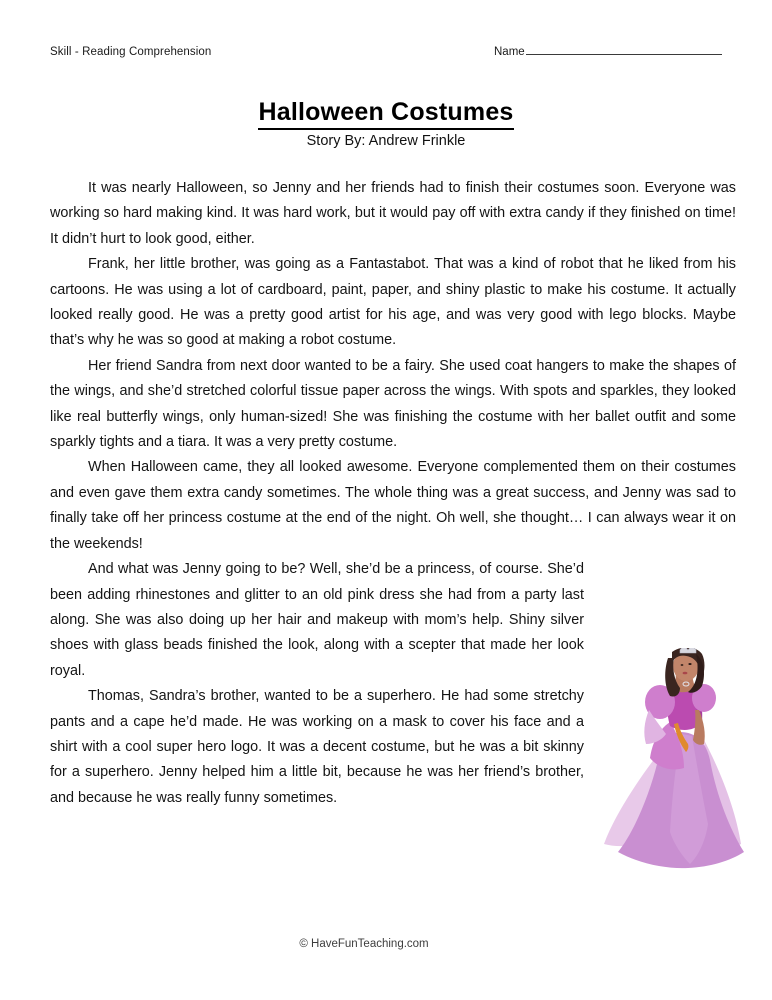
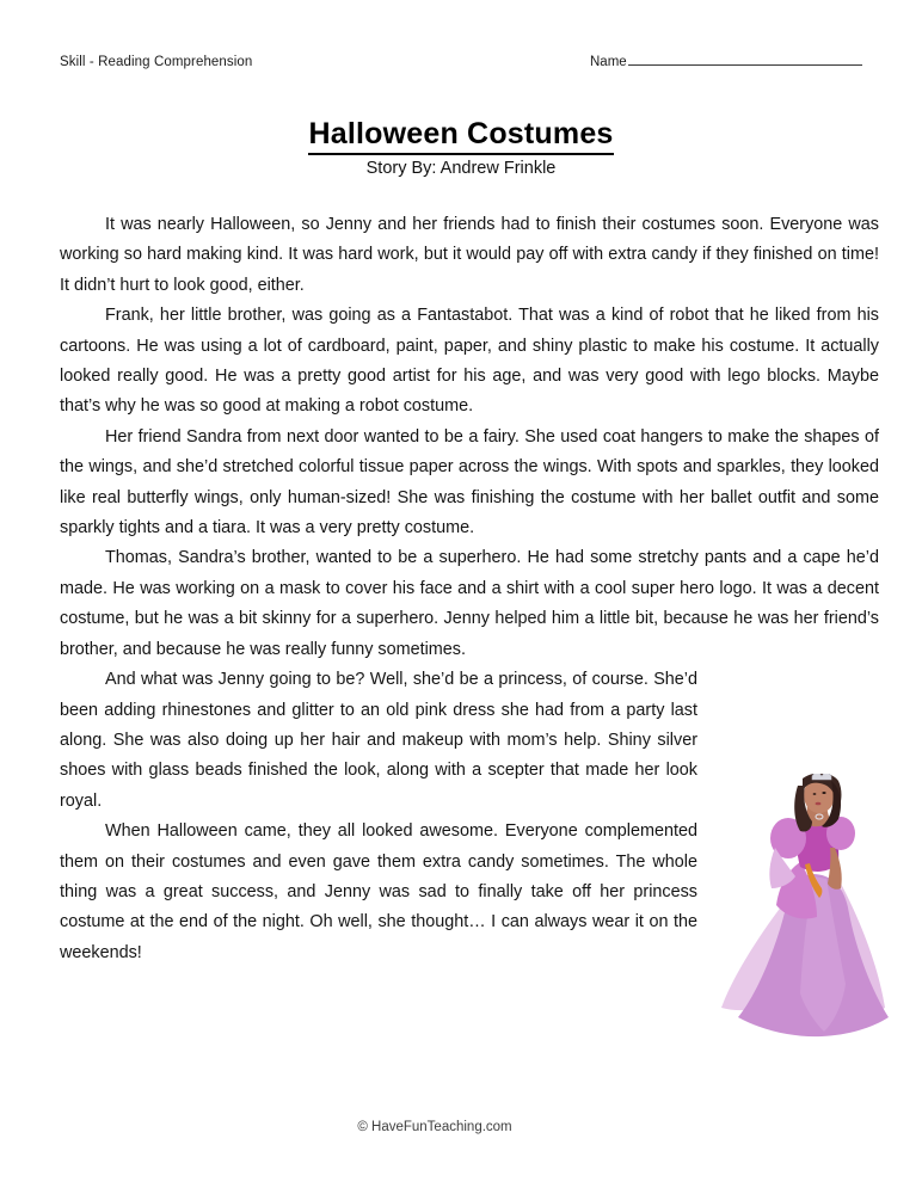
  Skill - Reading Comprehension
  Name
  Halloween Costumes
  Story By: Andrew Frinkle
  It was nearly Halloween, so Jenny and her friends had to finish their costumes soon. Everyone was working so hard making kind. It was hard work, but it would pay off with extra candy if they finished on time! It didn’t hurt to look good, either.
  Frank, her little brother, was going as a Fantastabot. That was a kind of robot that he liked from his cartoons. He was using a lot of cardboard, paint, paper, and shiny plastic to make his costume. It actually looked really good. He was a pretty good artist for his age, and was very good with lego blocks. Maybe that’s why he was so good at making a robot costume.
  Her friend Sandra from next door wanted to be a fairy. She used coat hangers to make the shapes of the wings, and she’d stretched colorful tissue paper across the wings. With spots and sparkles, they looked like real butterfly wings, only human-sized! She was finishing the costume with her ballet outfit and some sparkly tights and a tiara. It was a very pretty costume.
- When Halloween came, they all looked awesome. Everyone complemented them on their costumes and even gave them extra candy sometimes. The whole thing was a great success, and Jenny was sad to finally take off her princess costume at the end of the night. Oh well, she thought… I can always wear it on the weekends!
+ Thomas, Sandra’s brother, wanted to be a superhero. He had some stretchy pants and a cape he’d made. He was working on a mask to cover his face and a shirt with a cool super hero logo. It was a decent costume, but he was a bit skinny for a superhero. Jenny helped him a little bit, because he was her friend’s brother, and because he was really funny sometimes.
  And what was Jenny going to be? Well, she’d be a princess, of course. She’d been adding rhinestones and glitter to an old pink dress she had from a party last along. She was also doing up her hair and makeup with mom’s help. Shiny silver shoes with glass beads finished the look, along with a scepter that made her look royal.
- Thomas, Sandra’s brother, wanted to be a superhero. He had some stretchy pants and a cape he’d made. He was working on a mask to cover his face and a shirt with a cool super hero logo. It was a decent costume, but he was a bit skinny for a superhero. Jenny helped him a little bit, because he was her friend’s brother, and because he was really funny sometimes.
+ When Halloween came, they all looked awesome. Everyone complemented them on their costumes and even gave them extra candy sometimes. The whole thing was a great success, and Jenny was sad to finally take off her princess costume at the end of the night. Oh well, she thought… I can always wear it on the weekends!
  © HaveFunTeaching.com
